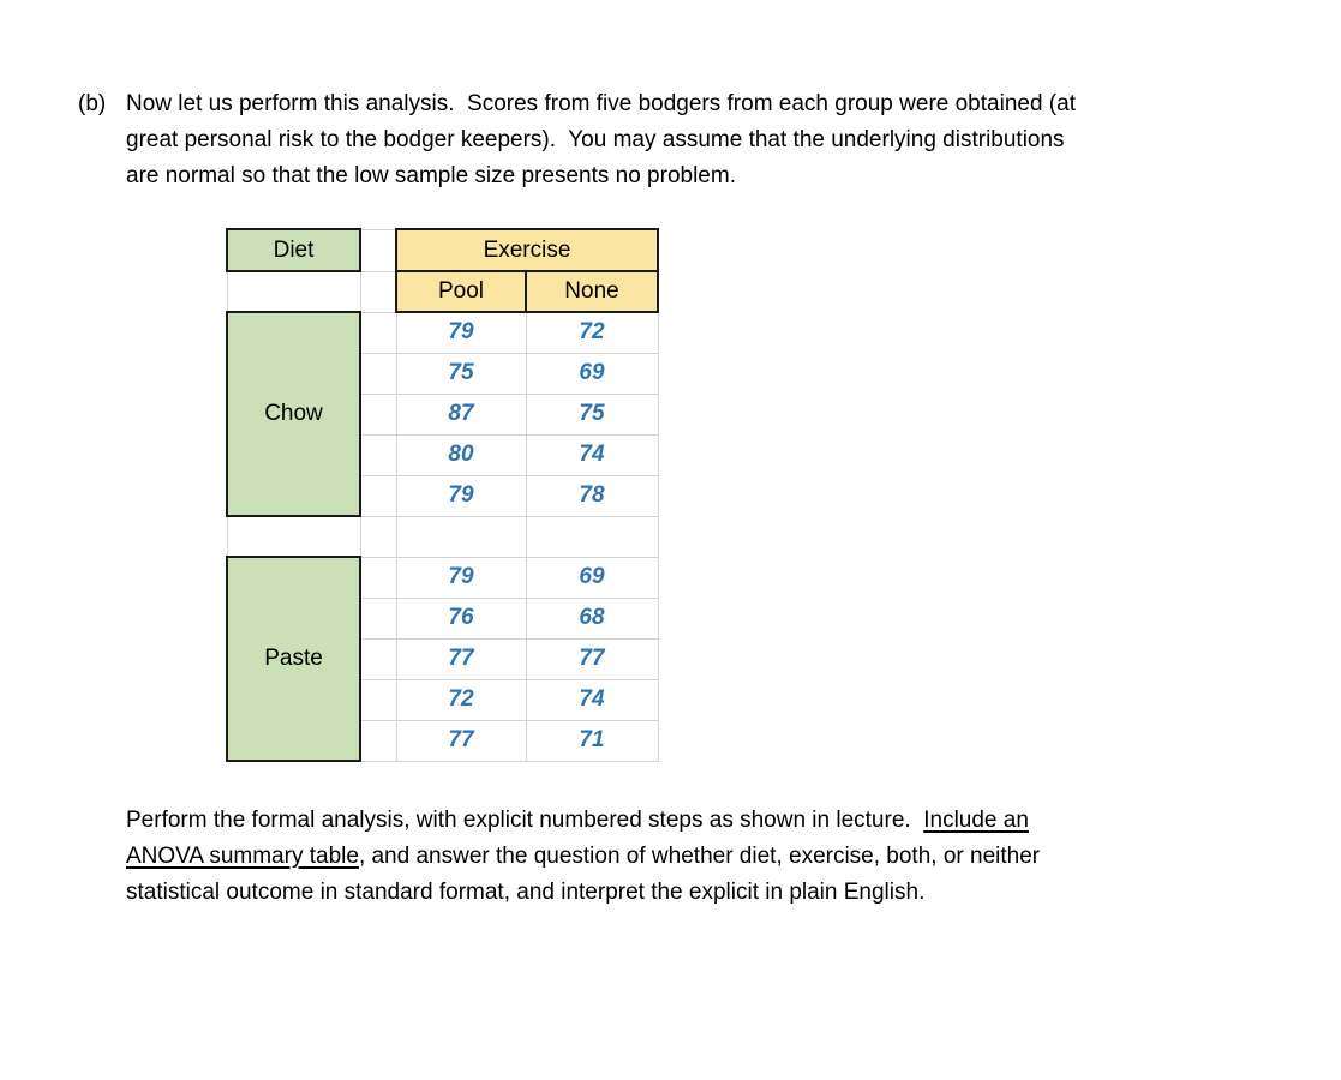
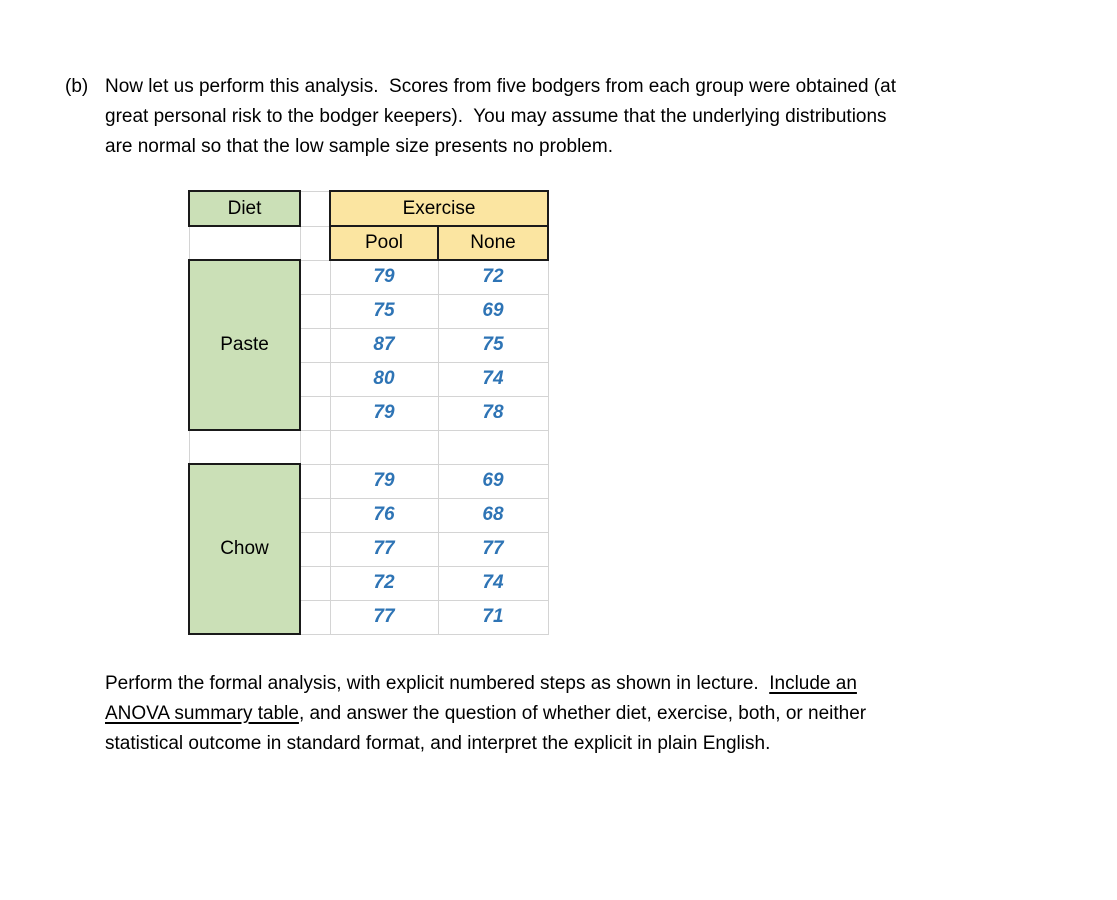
  (b)
  Now let us perform this analysis. Scores from five bodgers from each group were obtained (at
  great personal risk to the bodger keepers). You may assume that the underlying distributions
  are normal so that the low sample size presents no problem.
  Diet		Exercise
  		Pool	None
- Chow		79	72
+ Paste		79	72
  	75	69
  	87	75
  	80	74
  	79	78
- Paste		79	69
+ Chow		79	69
  	76	68
  	77	77
  	72	74
  	77	71
  Perform the formal analysis, with explicit numbered steps as shown in lecture. Include an
  ANOVA summary table, and answer the question of whether diet, exercise, both, or neither
  statistical outcome in standard format, and interpret the explicit in plain English.
